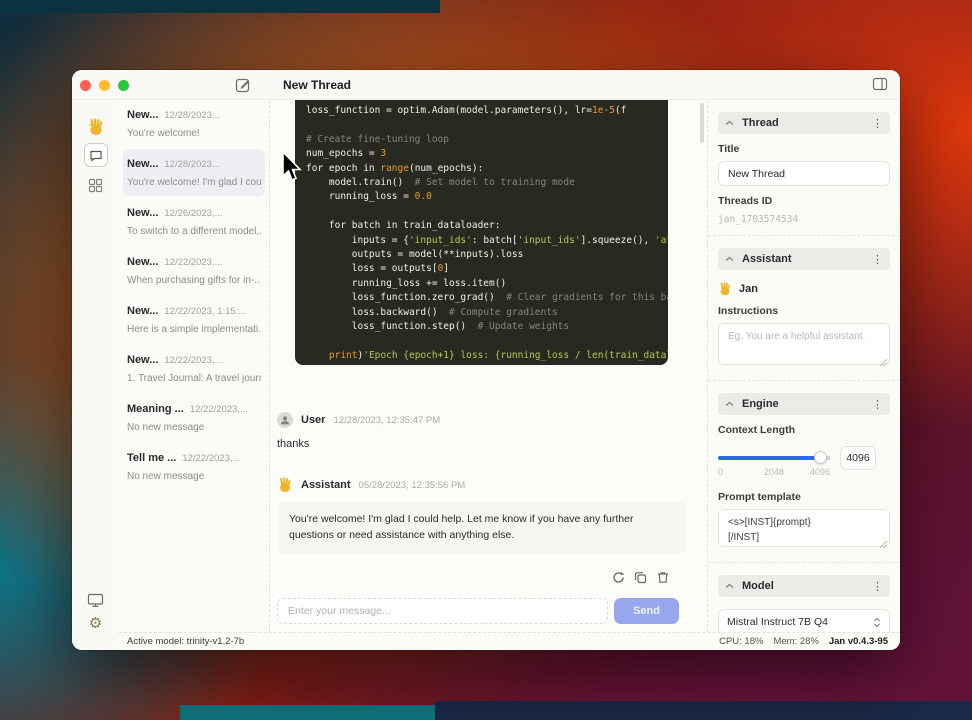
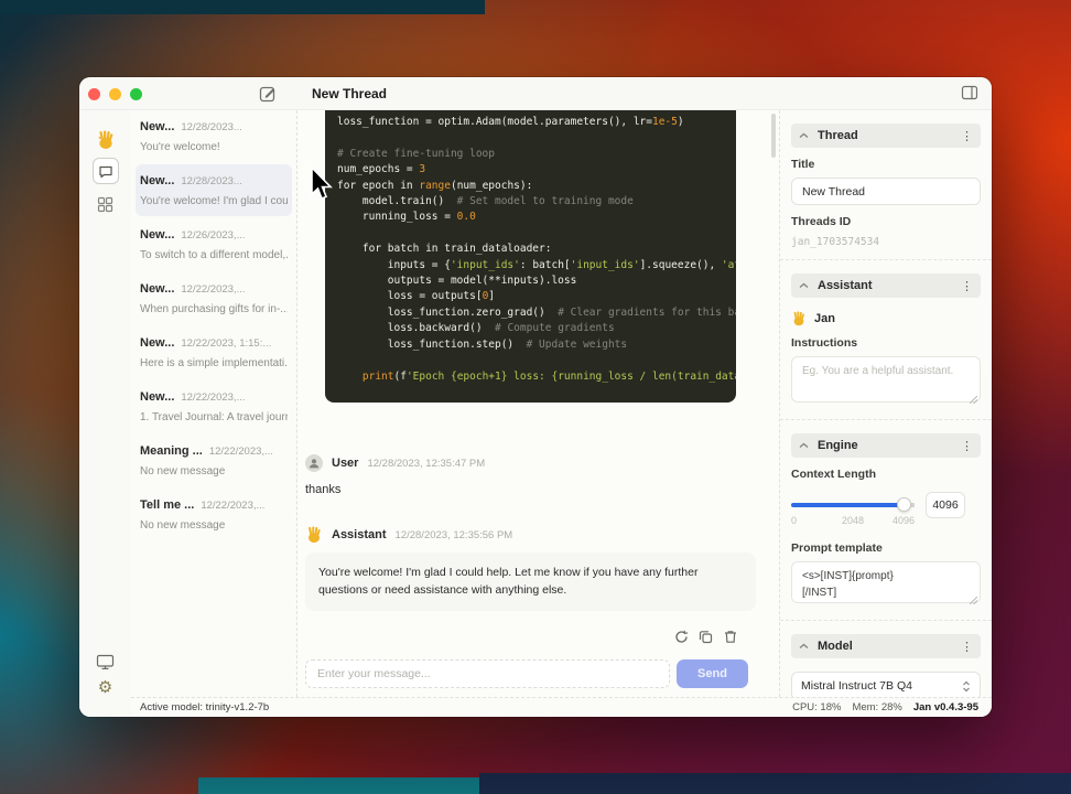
  New Thread
  ⚙
  New...
  12/28/2023...
  You're welcome!
  New...
  12/28/2023...
  You're welcome! I'm glad I cou
  New...
  12/26/2023,...
  To switch to a different model,.
  New...
  12/22/2023,...
  When purchasing gifts for in-..
  New...
  12/22/2023, 1:15:...
  Here is a simple implementati.
  New...
  12/22/2023,...
  1. Travel Journal: A travel jour
  Meaning ...
  12/22/2023,...
  No new message
  Tell me ...
  12/22/2023,...
  No new message
- loss_function = optim.Adam(model.parameters(), lr=1e-5(f
+ loss_function = optim.Adam(model.parameters(), lr=1e-5)
  # Create fine-tuning loop
  num_epochs = 3
  for epoch in range(num_epochs):
  model.train() # Set model to training mode
  running_loss = 0.0
  for batch in train_dataloader:
  inputs = {'input_ids': batch['input_ids'].squeeze(), 'a
  outputs = model(**inputs).loss
  loss = outputs[0]
- running_loss += loss.item()
  loss_function.zero_grad() # Clear gradients for this b
  loss.backward() # Compute gradients
  loss_function.step() # Update weights
- print)'Epoch {epoch+1} loss: {running_loss / len(train_data
+ print(f'Epoch {epoch+1} loss: {running_loss / len(train_dat
  User
  12/28/2023, 12:35:47 PM
  thanks
  Assistant
- 05/28/2023, 12:35:56 PM
+ 12/28/2023, 12:35:56 PM
  You're welcome! I'm glad I could help. Let me know if you have any further questions or need assistance with anything else.
  Enter your message...
  Send
  Thread
  ⋮
  Title
  New Thread
  Threads ID
  jan_1703574534
  Assistant
  ⋮
  Jan
  Instructions
  Eg. You are a helpful assistant.
  Engine
  ⋮
  Context Length
  0
  2048
  4096
  4096
  Prompt template
  <s>[INST]{prompt}
  Model
  ⋮
  Mistral Instruct 7B Q4
  Active model: trinity-v1.2-7b
  CPU: 18%
  Mem: 28%
  Jan v0.4.3-95
